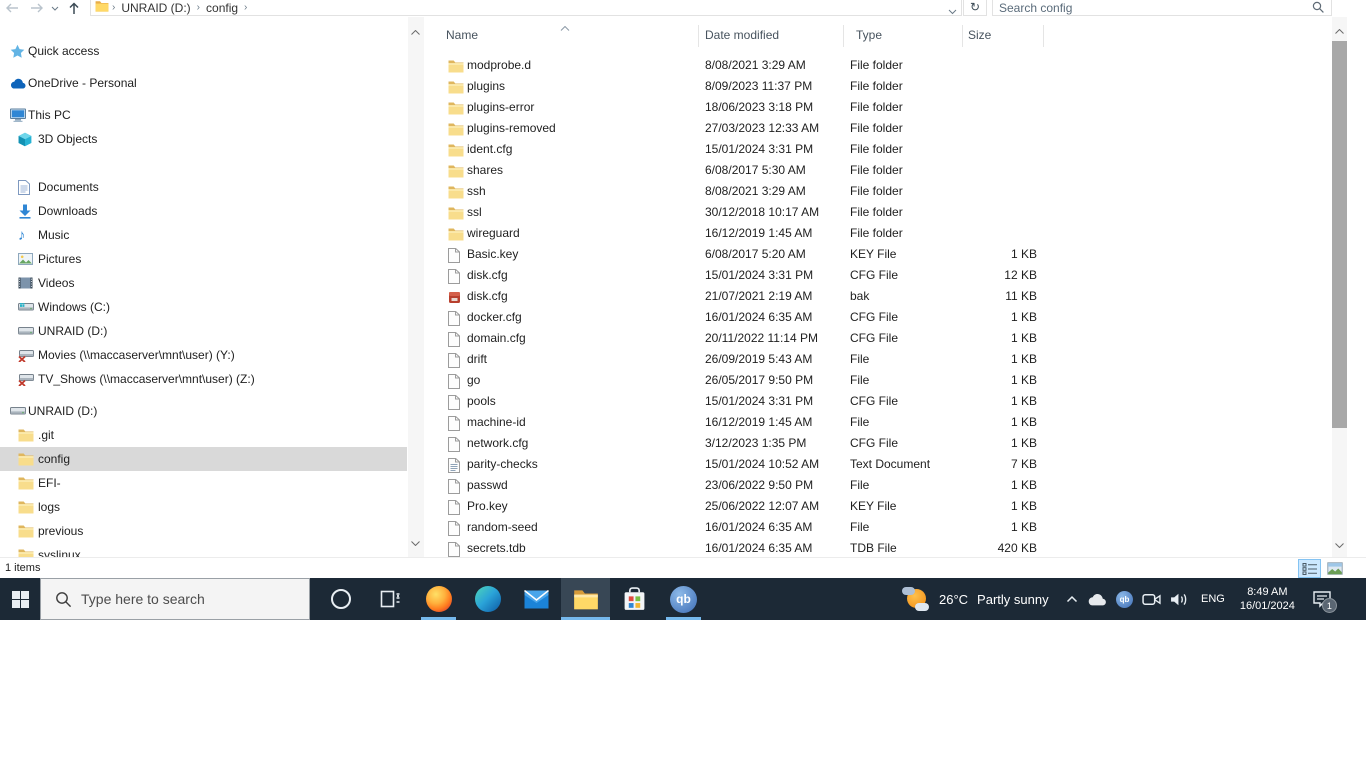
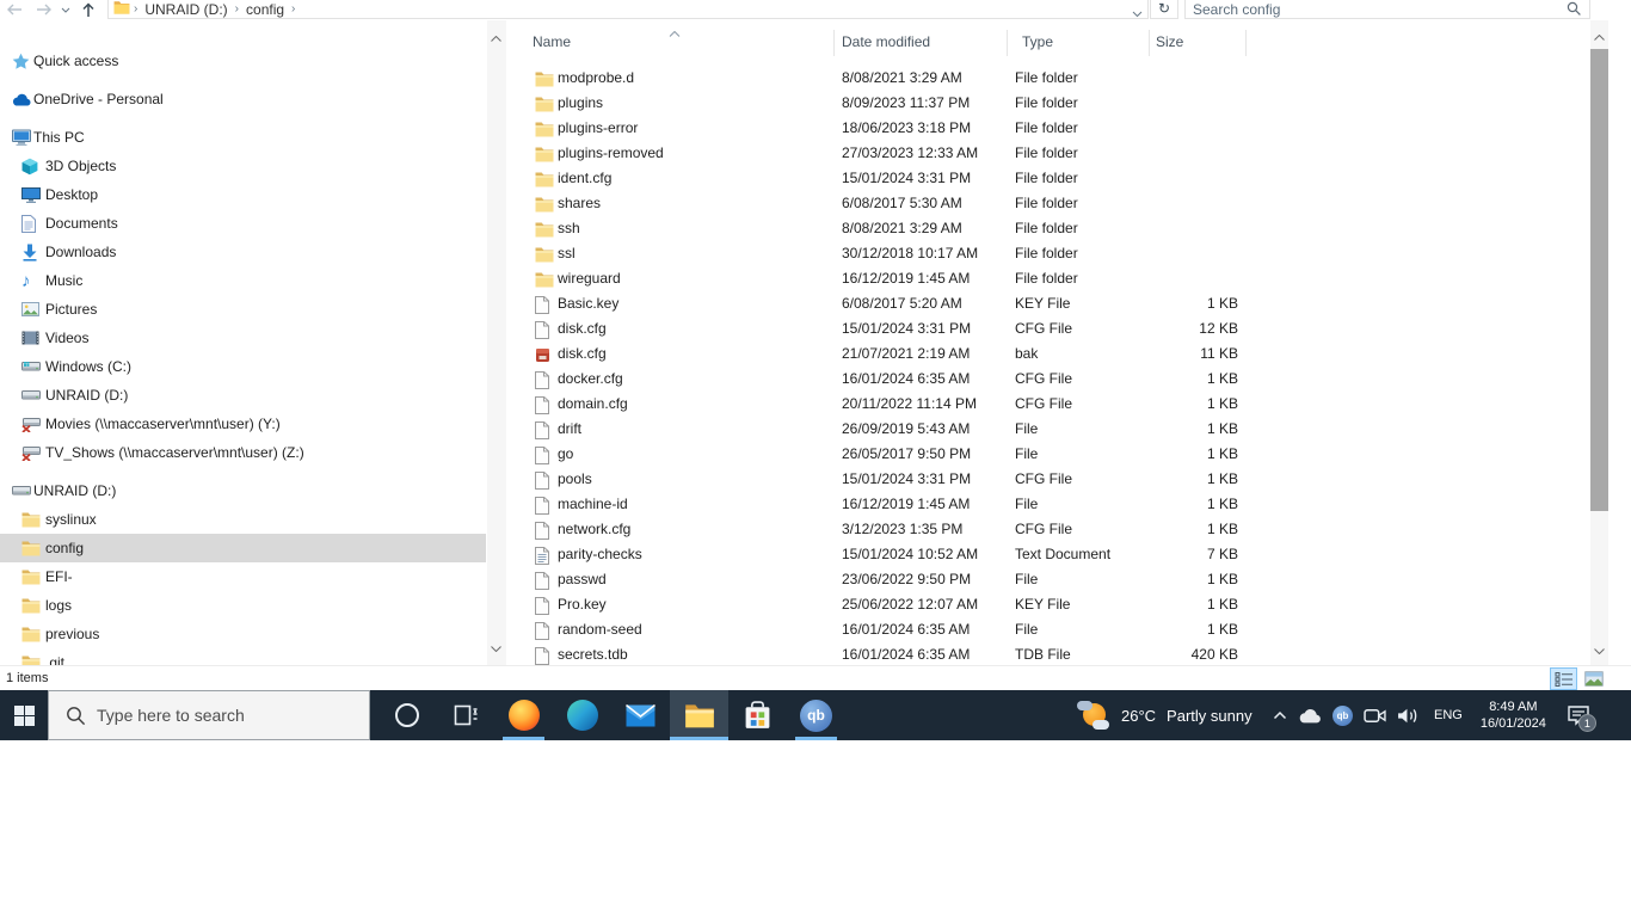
  ›
  UNRAID (D:)
  ›
  config
  ›
  ↻
  Search config
  Quick access
  OneDrive - Personal
  This PC
  3D Objects
+ Desktop
  Documents
  Downloads
  ♪
  Music
  Pictures
  Videos
  Windows (C:)
  UNRAID (D:)
  Movies (\\maccaserver\mnt\user) (Y:)
  TV_Shows (\\maccaserver\mnt\user) (Z:)
  UNRAID (D:)
- .git
+ syslinux
  config
  EFI-
  logs
  previous
- syslinux
+ .git
  Name
  Date modified
  Type
  Size
  modprobe.d
  8/08/2021 3:29 AM
  File folder
  plugins
  8/09/2023 11:37 PM
  File folder
  plugins-error
  18/06/2023 3:18 PM
  File folder
  plugins-removed
  27/03/2023 12:33 AM
  File folder
  ident.cfg
  15/01/2024 3:31 PM
  File folder
  shares
  6/08/2017 5:30 AM
  File folder
  ssh
  8/08/2021 3:29 AM
  File folder
  ssl
  30/12/2018 10:17 AM
  File folder
  wireguard
  16/12/2019 1:45 AM
  File folder
  Basic.key
  6/08/2017 5:20 AM
  KEY File
  1 KB
  disk.cfg
  15/01/2024 3:31 PM
  CFG File
  12 KB
  disk.cfg
  21/07/2021 2:19 AM
  bak
  11 KB
  docker.cfg
  16/01/2024 6:35 AM
  CFG File
  1 KB
  domain.cfg
  20/11/2022 11:14 PM
  CFG File
  1 KB
  drift
  26/09/2019 5:43 AM
  File
  1 KB
  go
  26/05/2017 9:50 PM
  File
  1 KB
  pools
  15/01/2024 3:31 PM
  CFG File
  1 KB
  machine-id
  16/12/2019 1:45 AM
  File
  1 KB
  network.cfg
  3/12/2023 1:35 PM
  CFG File
  1 KB
  parity-checks
  15/01/2024 10:52 AM
  Text Document
  7 KB
  passwd
  23/06/2022 9:50 PM
  File
  1 KB
  Pro.key
  25/06/2022 12:07 AM
  KEY File
  1 KB
  random-seed
  16/01/2024 6:35 AM
  File
  1 KB
  secrets.tdb
  16/01/2024 6:35 AM
  TDB File
  420 KB
  1 items
  Type here to search
  qb
  26°C
  Partly sunny
  qb
  ENG
  8:49 AM
  16/01/2024
  1
